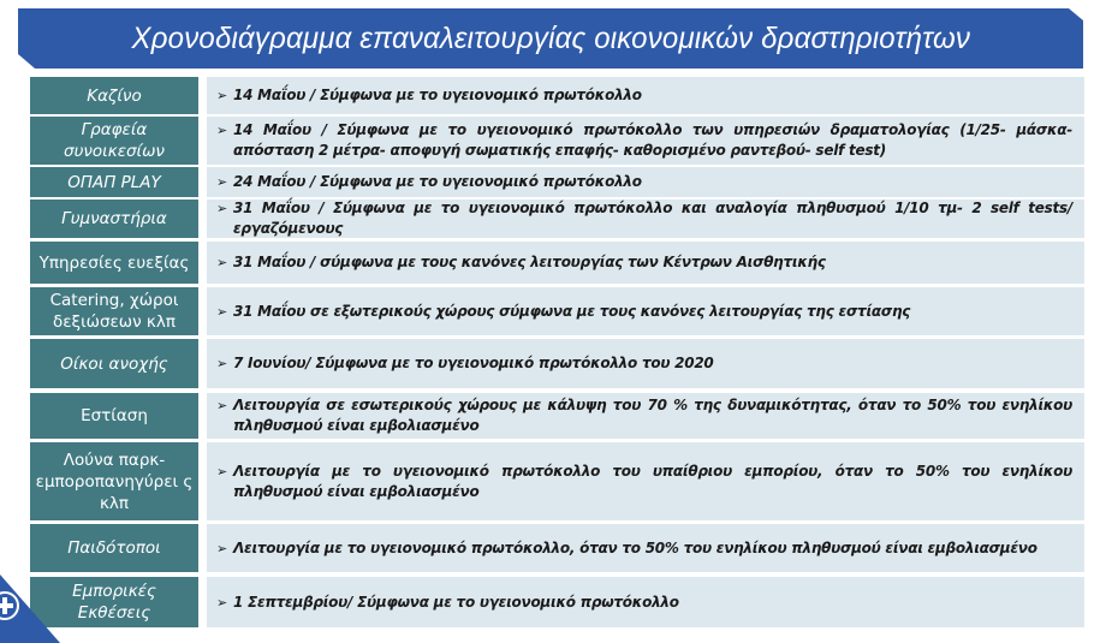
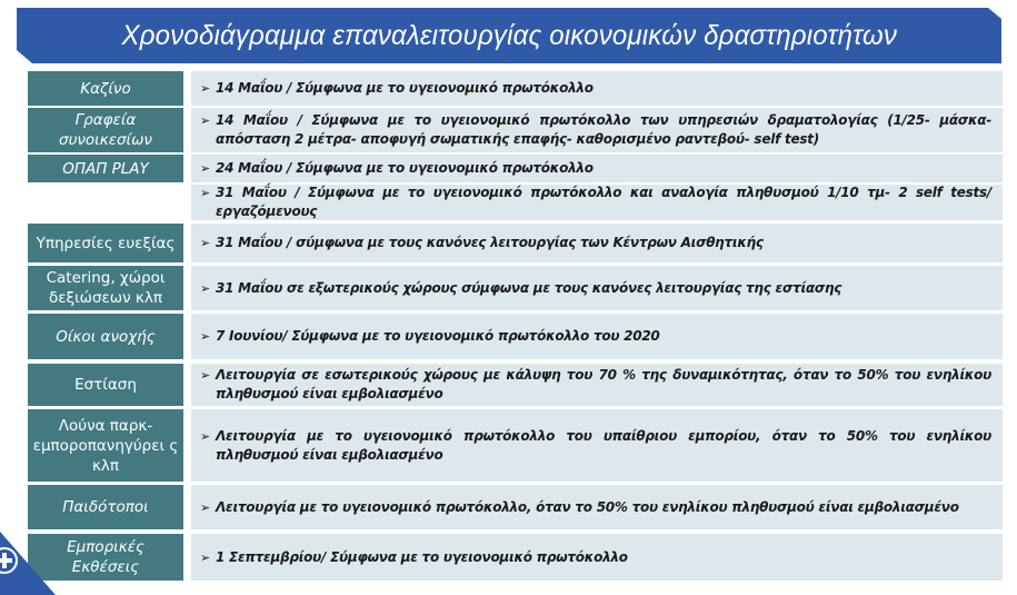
  Χρονοδιάγραμμα επαναλειτουργίας οικονομικών δραστηριοτήτων
  Καζίνο
  ➢
  14 Μαΐου / Σύμφωνα με το υγειονομικό πρωτόκολλο
  Γραφεία συνοικεσίων
  ➢
  14 Μαΐου / Σύμφωνα με το υγειονομικό πρωτόκολλο των υπηρεσιών δραματολογίας (1/25- μάσκα- απόσταση 2 μέτρα- αποφυγή σωματικής επαφής- καθορισμένο ραντεβού- self test)
  ΟΠΑΠ PLAY
  ➢
  24 Μαΐου / Σύμφωνα με το υγειονομικό πρωτόκολλο
- Γυμναστήρια
  ➢
  31 Μαΐου / Σύμφωνα με το υγειονομικό πρωτόκολλο και αναλογία πληθυσμού 1/10 τμ- 2 self tests/ εργαζόμενους
  Υπηρεσίες ευεξίας
  ➢
  31 Μαΐου / σύμφωνα με τους κανόνες λειτουργίας των Κέντρων Αισθητικής
  Catering, χώροι δεξιώσεων κλπ
  ➢
  31 Μαΐου σε εξωτερικούς χώρους σύμφωνα με τους κανόνες λειτουργίας της εστίασης
  Οίκοι ανοχής
  ➢
  7 Ιουνίου/ Σύμφωνα με το υγειονομικό πρωτόκολλο του 2020
  Εστίαση
  ➢
  Λειτουργία σε εσωτερικούς χώρους με κάλυψη του 70 % της δυναμικότητας, όταν το 50% του ενηλίκου πληθυσμού είναι εμβολιασμένο
  Λούνα παρκ- εμποροπανηγύρει ς κλπ
  ➢
  Λειτουργία με το υγειονομικό πρωτόκολλο του υπαίθριου εμπορίου, όταν το 50% του ενηλίκου πληθυσμού είναι εμβολιασμένο
  Παιδότοποι
  ➢
  Λειτουργία με το υγειονομικό πρωτόκολλο, όταν το 50% του ενηλίκου πληθυσμού είναι εμβολιασμένο
  Εμπορικές Εκθέσεις
  ➢
  1 Σεπτεμβρίου/ Σύμφωνα με το υγειονομικό πρωτόκολλο
